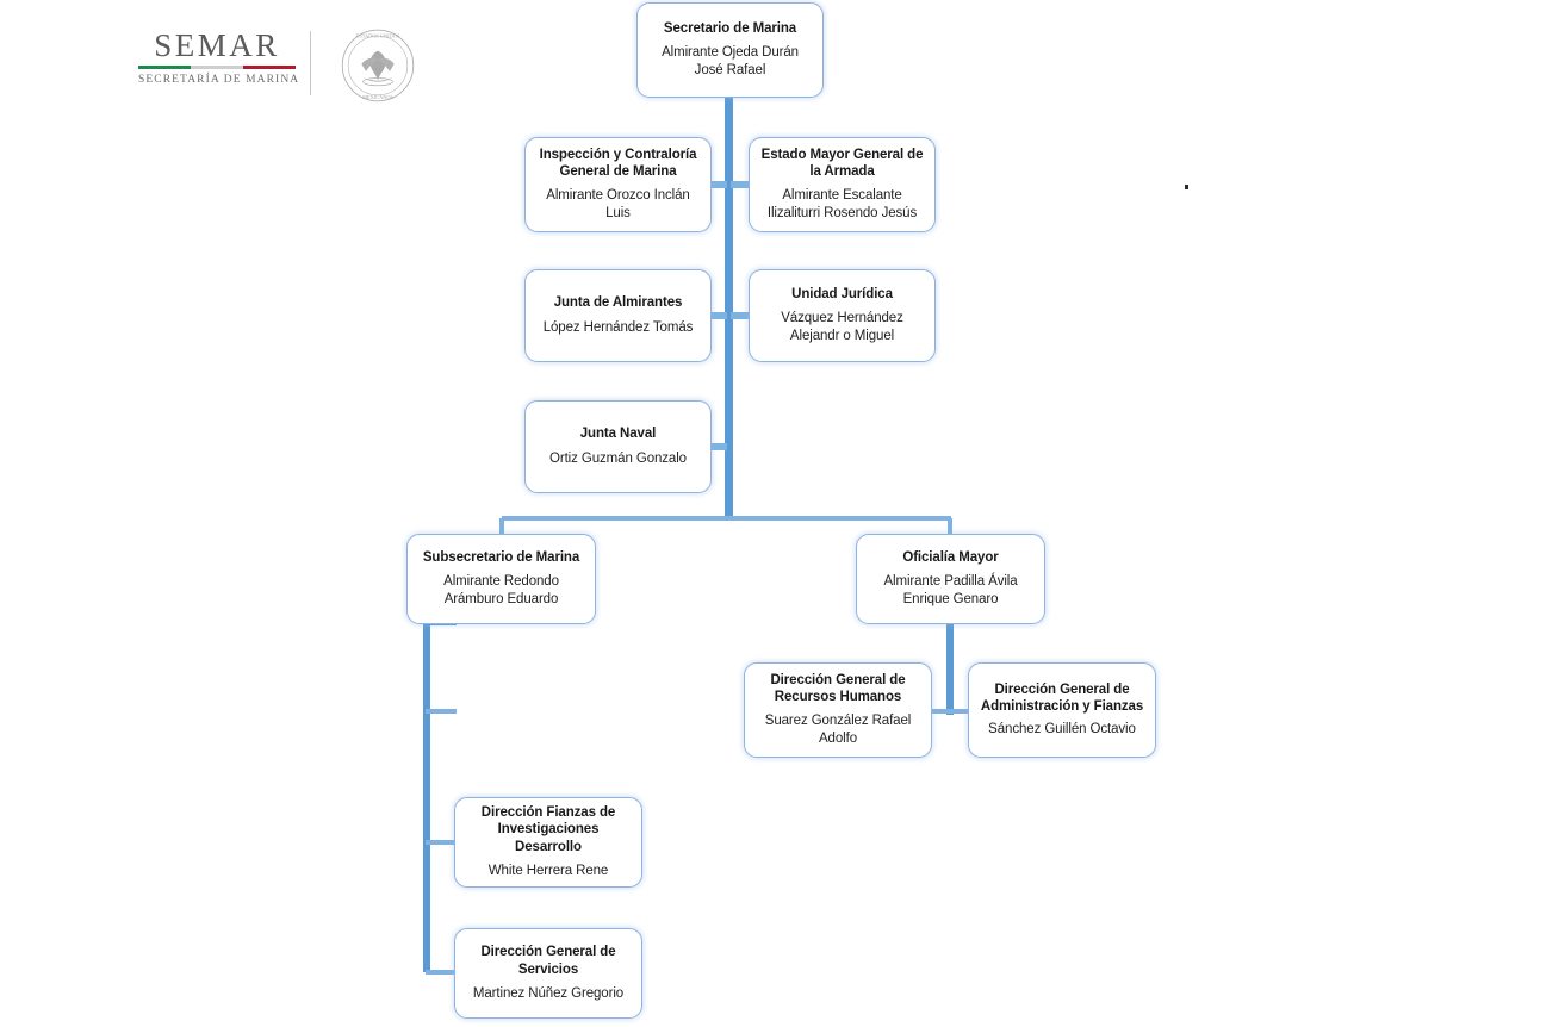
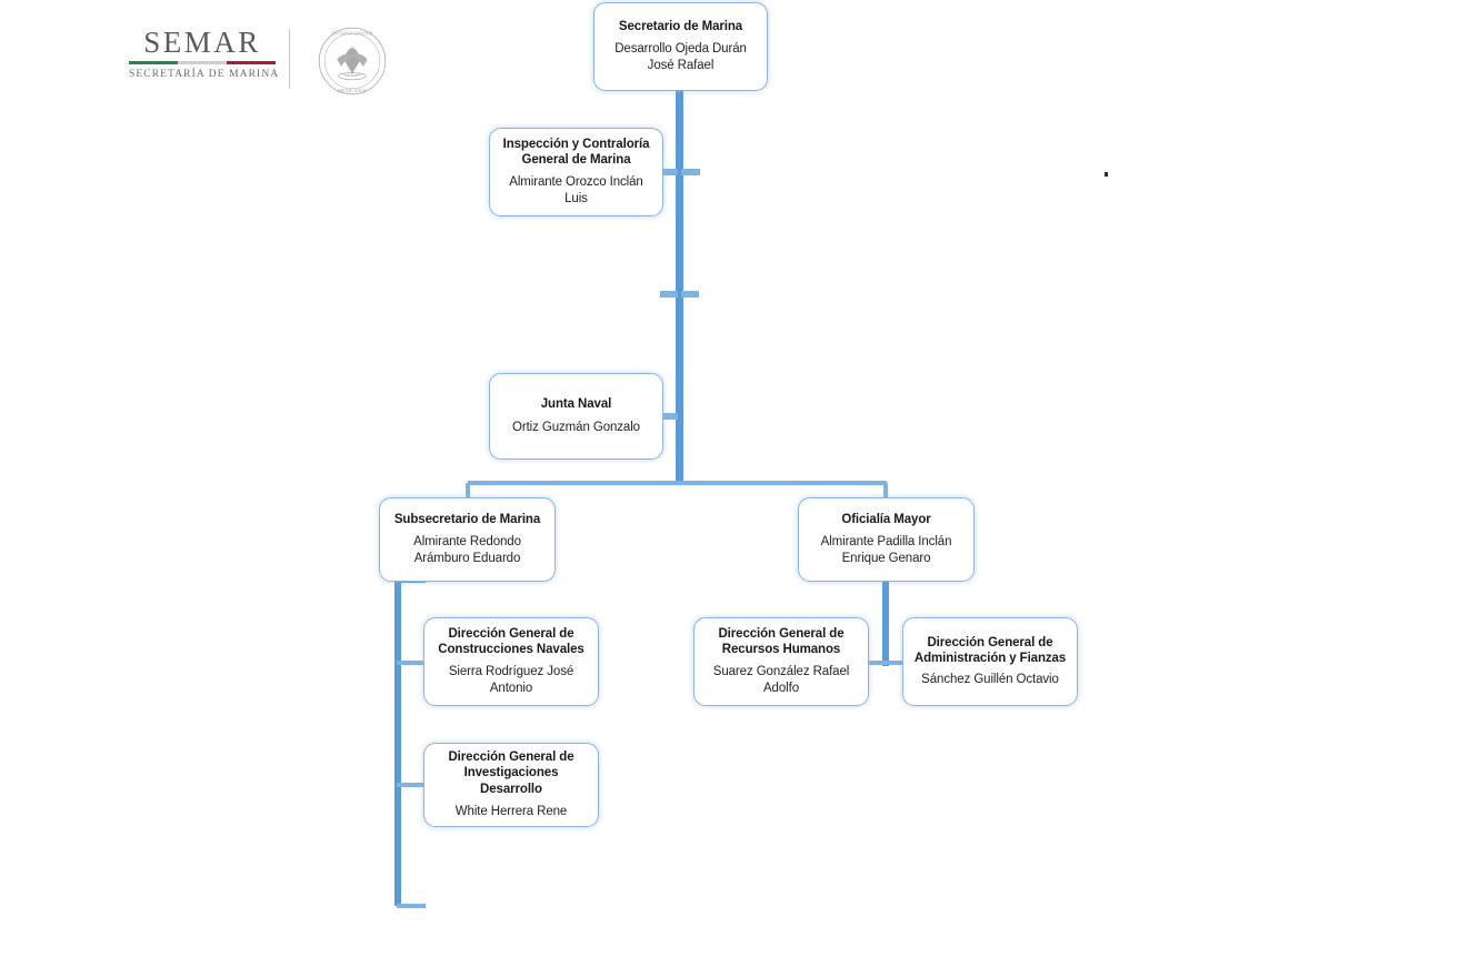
  SEMAR
  SECRETARÍA DE MARINA
  Secretario de Marina
- Almirante Ojeda Durán José Rafael
+ Desarrollo Ojeda Durán José Rafael
  Inspección y Contraloría General de Marina
  Almirante Orozco Inclán Luis
- Estado Mayor General de la Armada
- Almirante Escalante Ilizaliturri Rosendo Jesús
- Junta de Almirantes
- López Hernández Tomás
- Unidad Jurídica
- Vázquez Hernández Alejandr o Miguel
  Junta Naval
  Ortiz Guzmán Gonzalo
  Subsecretario de Marina
  Almirante Redondo Arámburo Eduardo
  Oficialía Mayor
- Almirante Padilla Ávila Enrique Genaro
+ Almirante Padilla Inclán Enrique Genaro
+ Dirección General de Construcciones Navales
+ Sierra Rodríguez José Antonio
- Dirección Fianzas de Investigaciones Desarrollo
+ Dirección General de Investigaciones Desarrollo
  White Herrera Rene
- Dirección General de Servicios
- Martinez Núñez Gregorio
  Dirección General de Recursos Humanos
  Suarez González Rafael Adolfo
  Dirección General de Administración y Fianzas
  Sánchez Guillén Octavio
